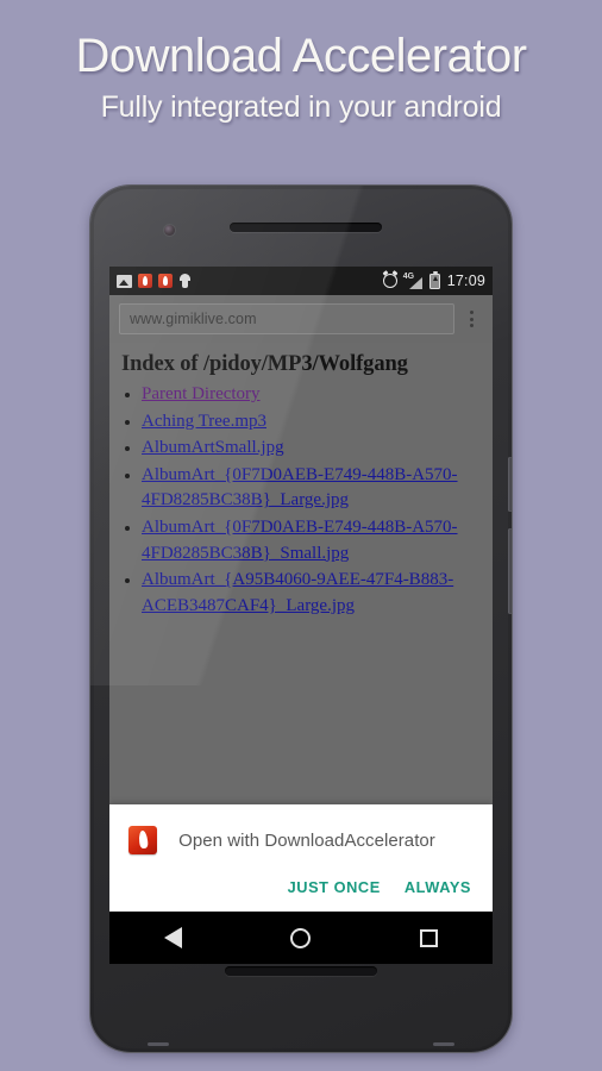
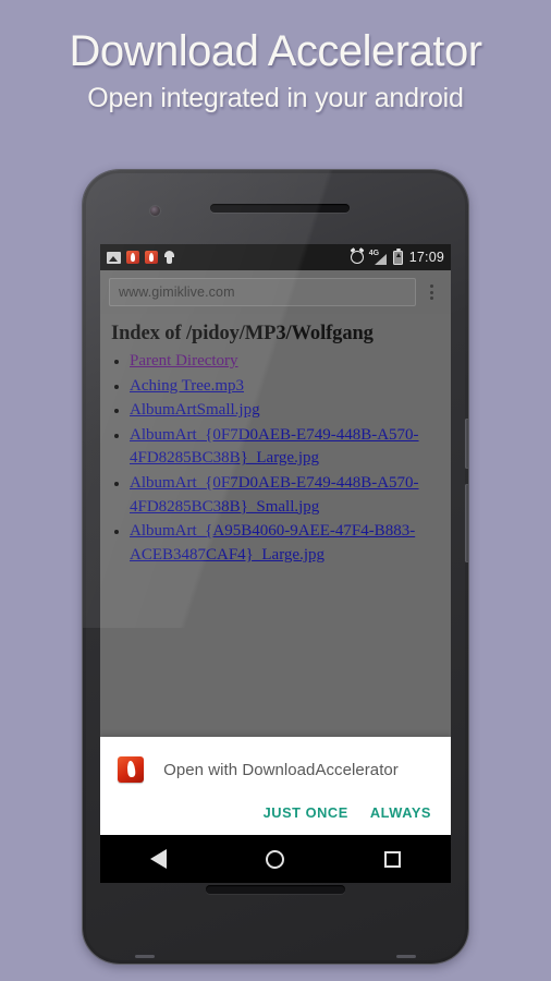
  Download Accelerator
- Fully integrated in your android
+ Open integrated in your android
  Open with DownloadAccelerator
  JUST ONCE
  ALWAYS
